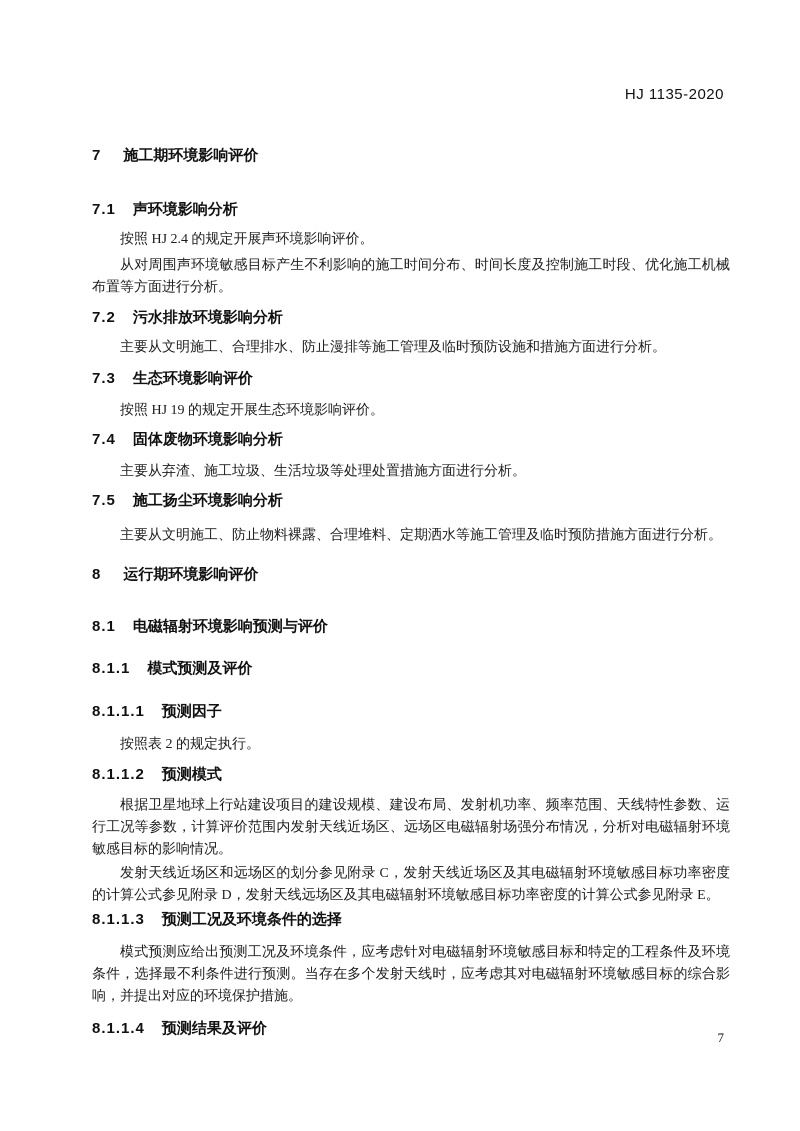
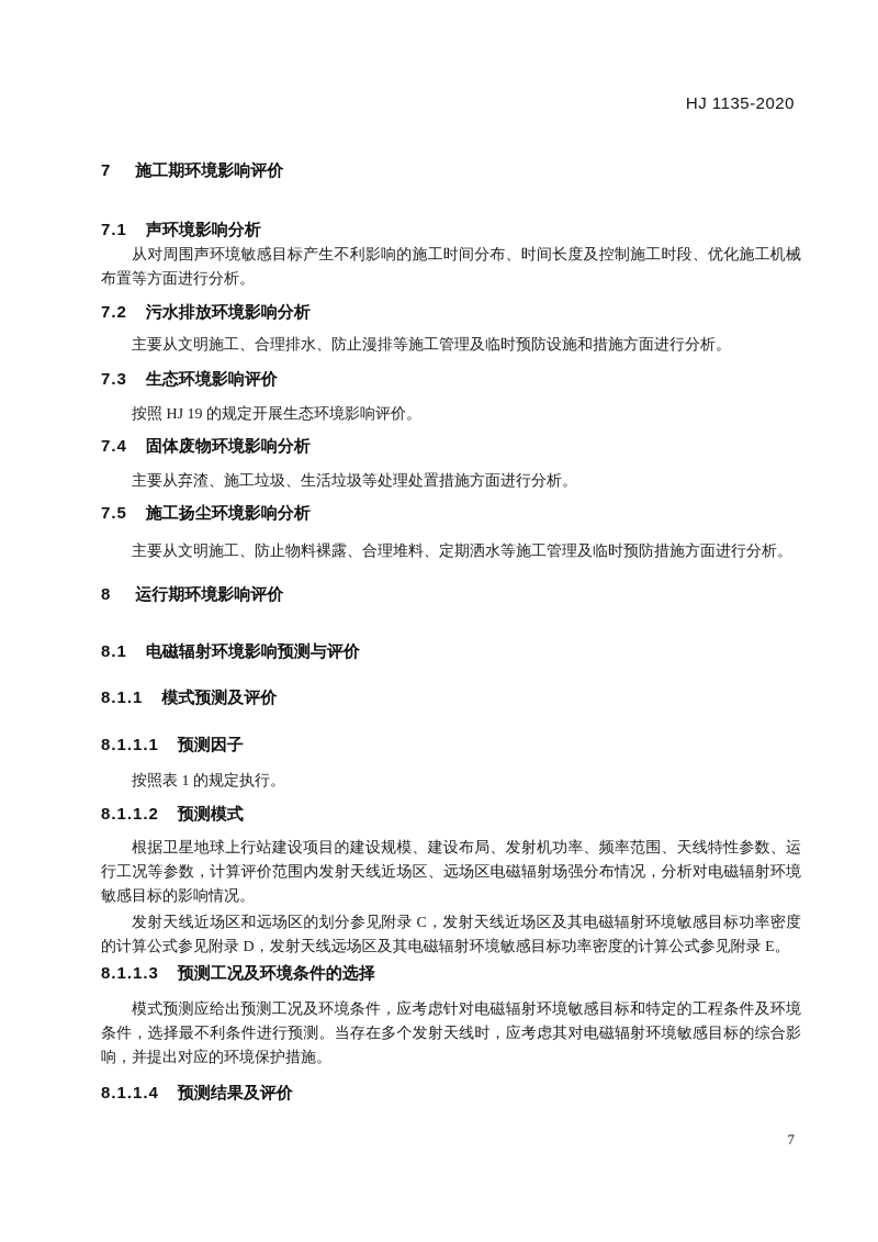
  HJ 1135-2020
  7 施工期环境影响评价
  7.1 声环境影响分析
- 按照 HJ 2.4 的规定开展声环境影响评价。
  从对周围声环境敏感目标产生不利影响的施工时间分布、时间长度及控制施工时段、优化施工机械布置等方面进行分析。
  7.2 污水排放环境影响分析
  主要从文明施工、合理排水、防止漫排等施工管理及临时预防设施和措施方面进行分析。
  7.3 生态环境影响评价
  按照 HJ 19 的规定开展生态环境影响评价。
  7.4 固体废物环境影响分析
  主要从弃渣、施工垃圾、生活垃圾等处理处置措施方面进行分析。
  7.5 施工扬尘环境影响分析
  主要从文明施工、防止物料裸露、合理堆料、定期洒水等施工管理及临时预防措施方面进行分析。
  8 运行期环境影响评价
  8.1 电磁辐射环境影响预测与评价
  8.1.1 模式预测及评价
  8.1.1.1 预测因子
- 按照表 2 的规定执行。
+ 按照表 1 的规定执行。
  8.1.1.2 预测模式
  根据卫星地球上行站建设项目的建设规模、建设布局、发射机功率、频率范围、天线特性参数、运行工况等参数，计算评价范围内发射天线近场区、远场区电磁辐射场强分布情况，分析对电磁辐射环境敏感目标的影响情况。
  发射天线近场区和远场区的划分参见附录 C，发射天线近场区及其电磁辐射环境敏感目标功率密度的计算公式参见附录 D，发射天线远场区及其电磁辐射环境敏感目标功率密度的计算公式参见附录 E。
  8.1.1.3 预测工况及环境条件的选择
  模式预测应给出预测工况及环境条件，应考虑针对电磁辐射环境敏感目标和特定的工程条件及环境条件，选择最不利条件进行预测。当存在多个发射天线时，应考虑其对电磁辐射环境敏感目标的综合影响，并提出对应的环境保护措施。
  8.1.1.4 预测结果及评价
  7
